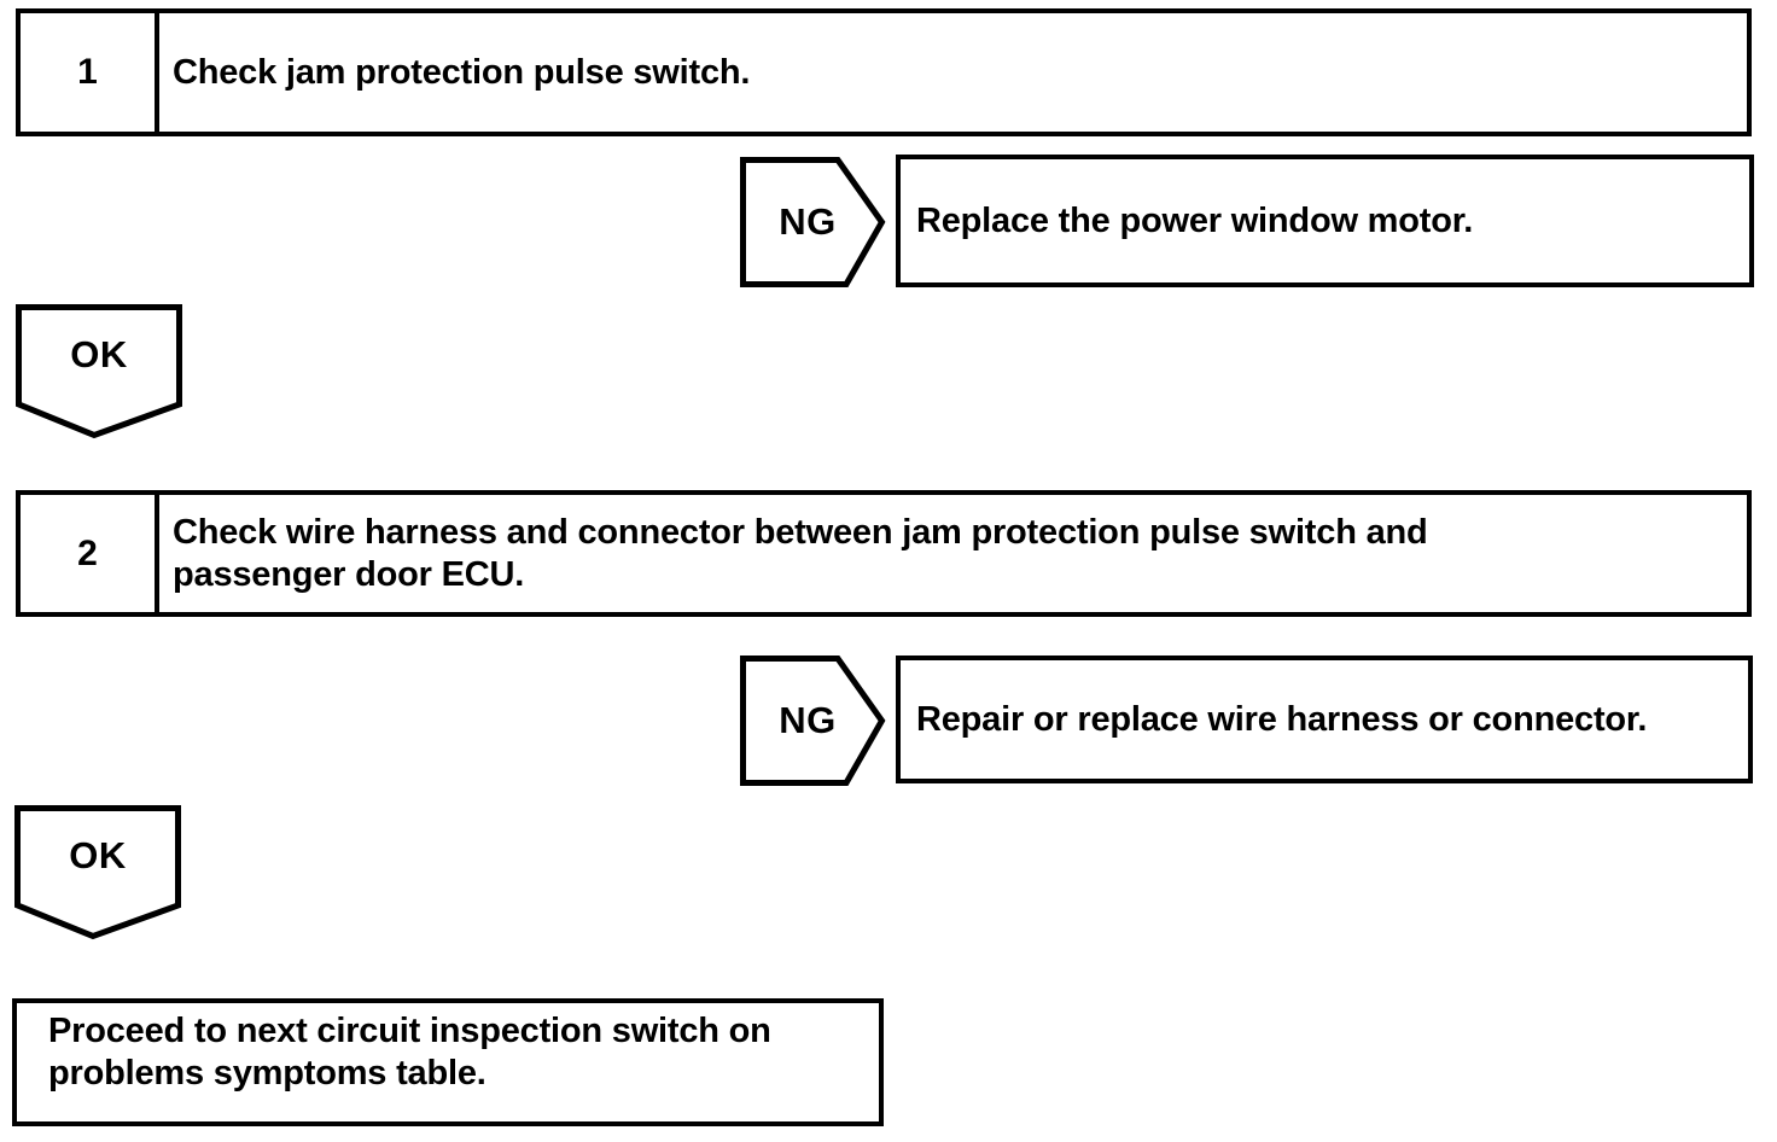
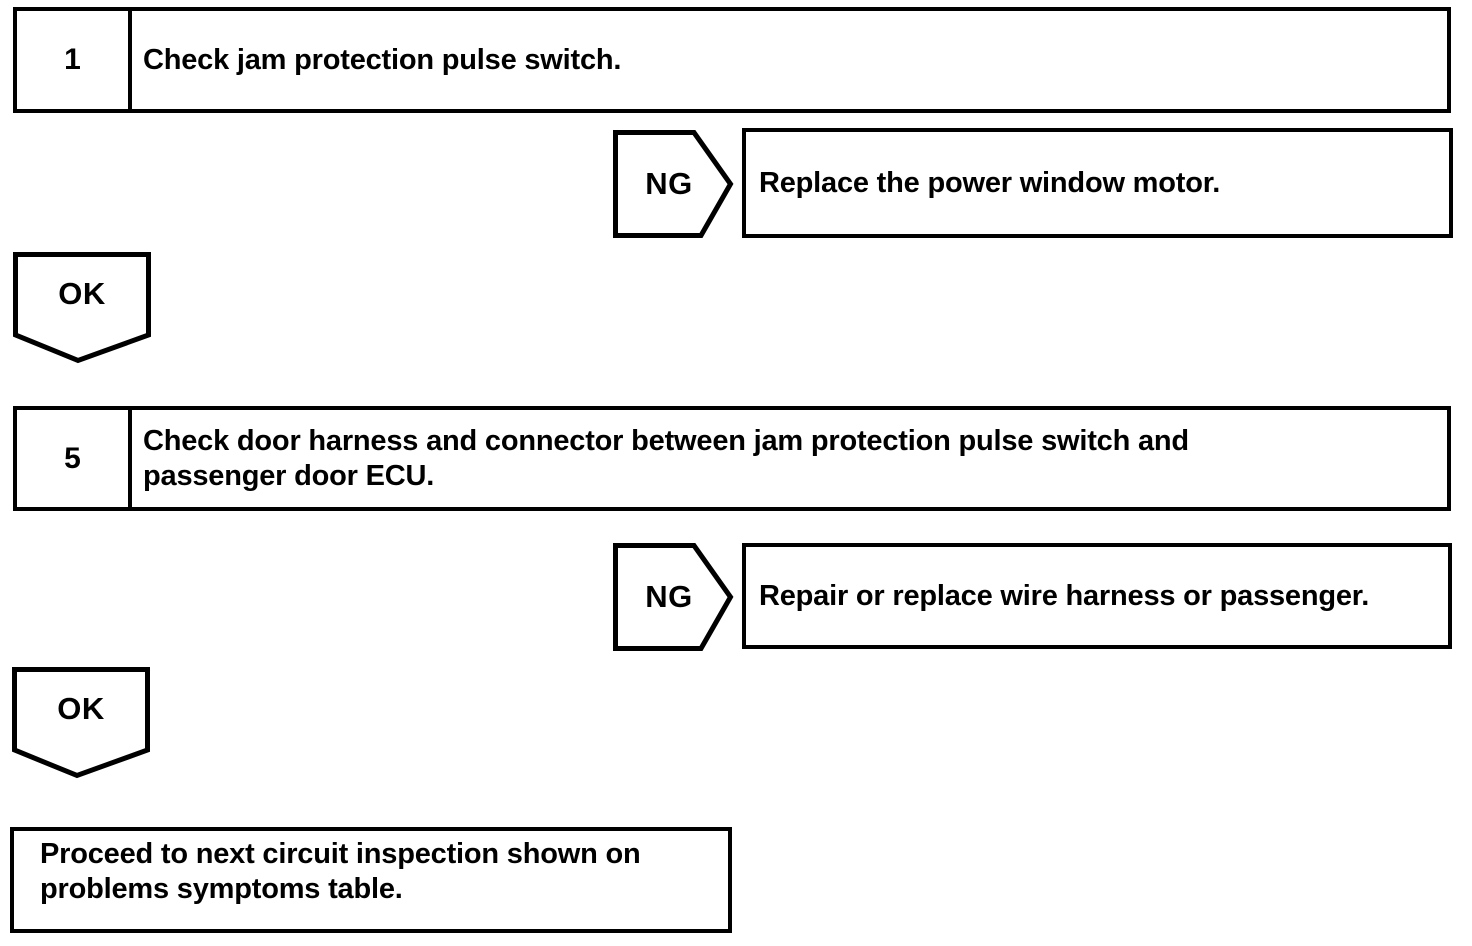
  1
  Check jam protection pulse switch.
  NG
  Replace the power window motor.
  OK
- 2
+ 5
- Check wire harness and connector between jam protection pulse switch and
+ Check door harness and connector between jam protection pulse switch and
  passenger door ECU.
  NG
- Repair or replace wire harness or connector.
+ Repair or replace wire harness or passenger.
  OK
- Proceed to next circuit inspection switch on
+ Proceed to next circuit inspection shown on
  problems symptoms table.
